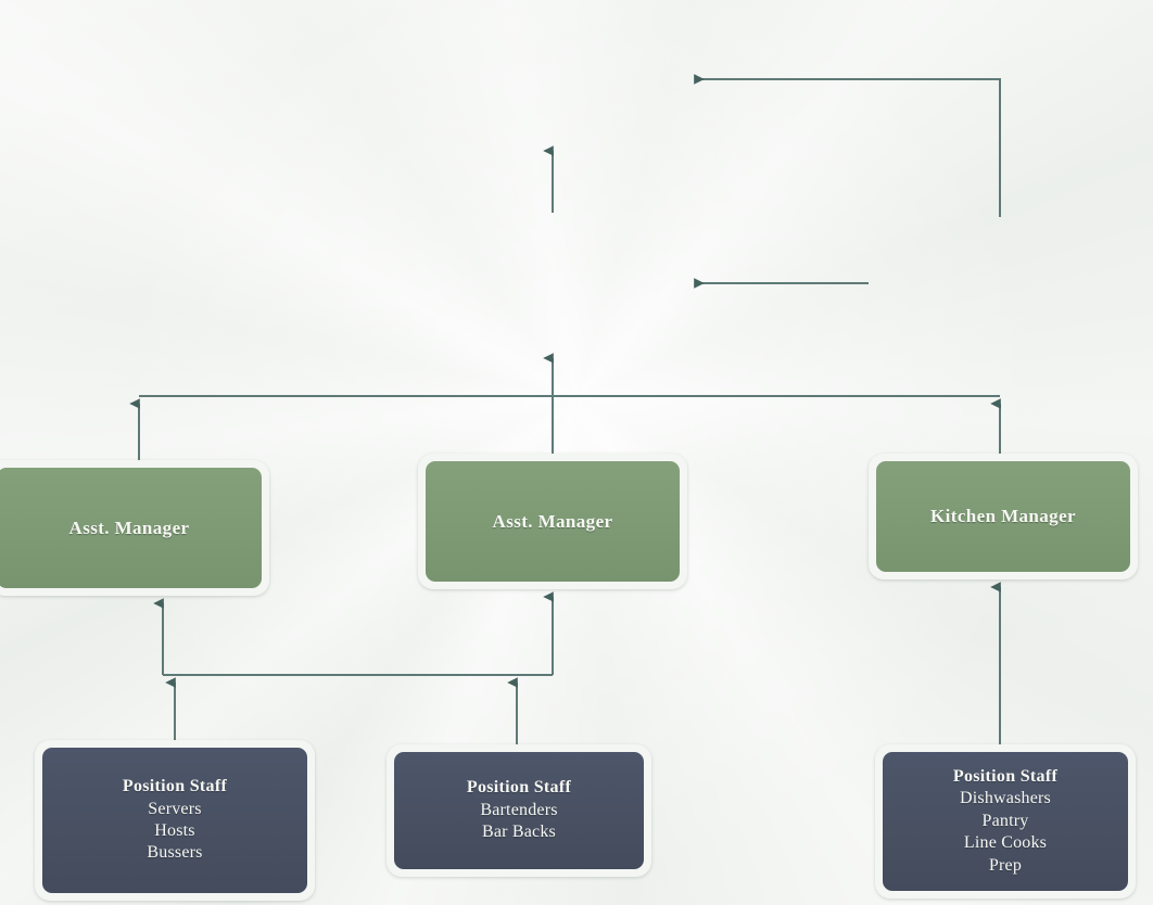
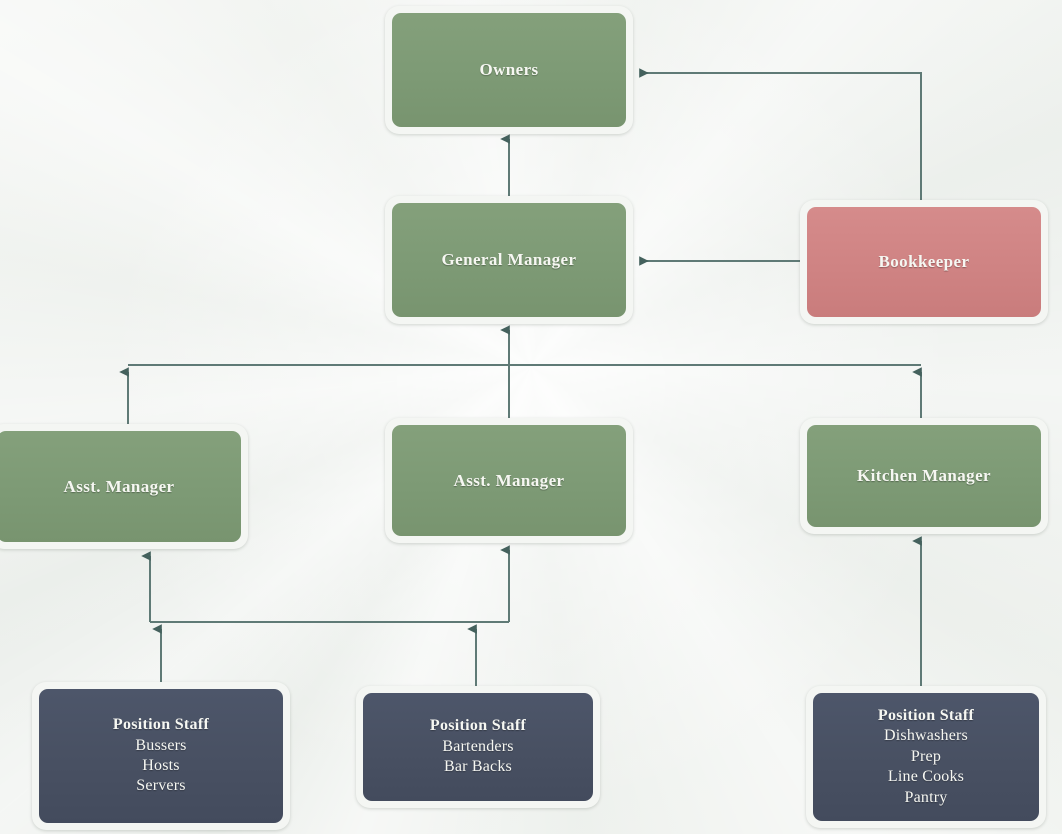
+ Owners
+ General Manager
+ Bookkeeper
  Asst. Manager
  Asst. Manager
  Kitchen Manager
  Position Staff
- Servers
+ Bussers
  Hosts
- Bussers
+ Servers
  Position Staff
  Bartenders
  Bar Backs
  Position Staff
  Dishwashers
- Pantry
+ Prep
  Line Cooks
- Prep
+ Pantry
